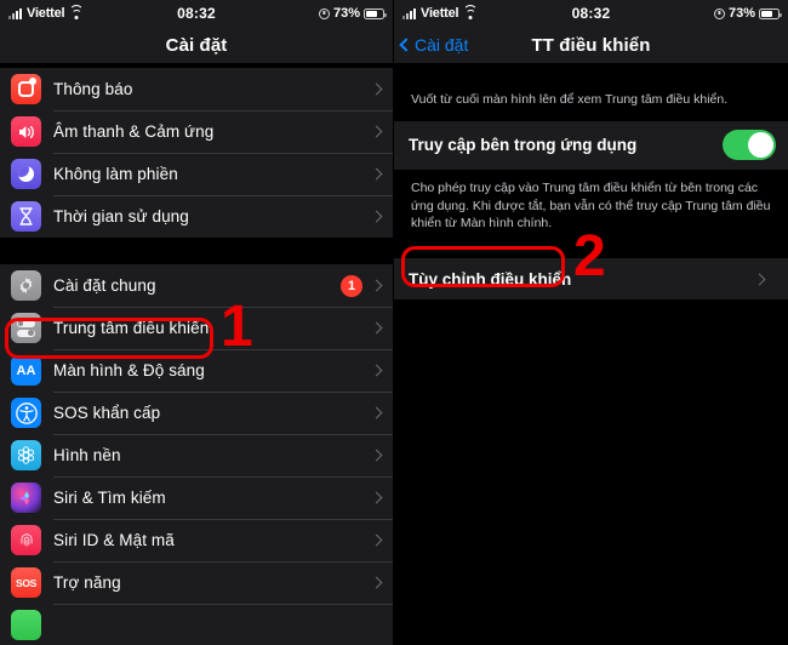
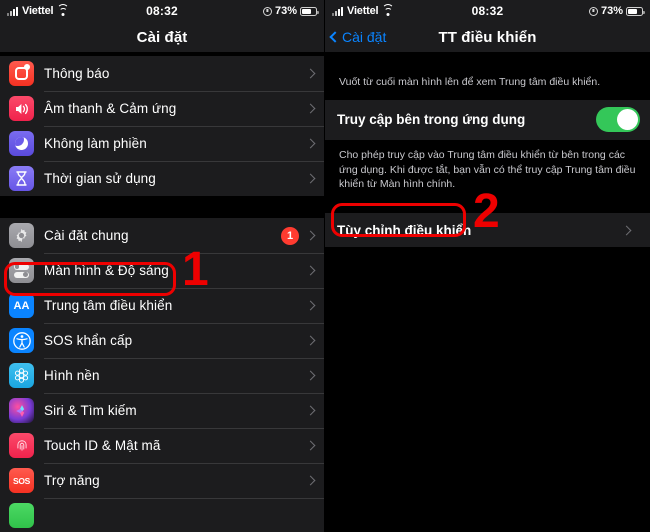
  Viettel
  08:32
  73%
  Cài đặt
  Thông báo
  Âm thanh & Cảm ứng
  Không làm phiền
  Thời gian sử dụng
  Cài đặt chung
  1
- Trung tâm điều khiển
+ Màn hình & Độ sáng
  AA
- Màn hình & Độ sáng
+ Trung tâm điều khiển
  SOS khẩn cấp
  Hình nền
  Siri & Tìm kiếm
- Siri ID & Mật mã
+ Touch ID & Mật mã
  SOS
  Trợ năng
  1
  Viettel
  08:32
  73%
  Cài đặt
  TT điều khiển
  Vuốt từ cuối màn hình lên để xem Trung tâm điều khiển.
  Truy cập bên trong ứng dụng
  Cho phép truy cập vào Trung tâm điều khiển từ bên trong các ứng dụng. Khi được tắt, bạn vẫn có thể truy cập Trung tâm điều khiển từ Màn hình chính.
  Tùy chỉnh điều khiển
  2
